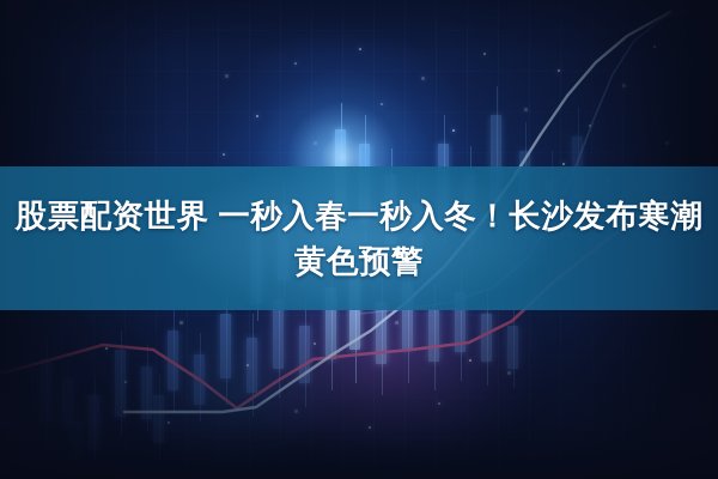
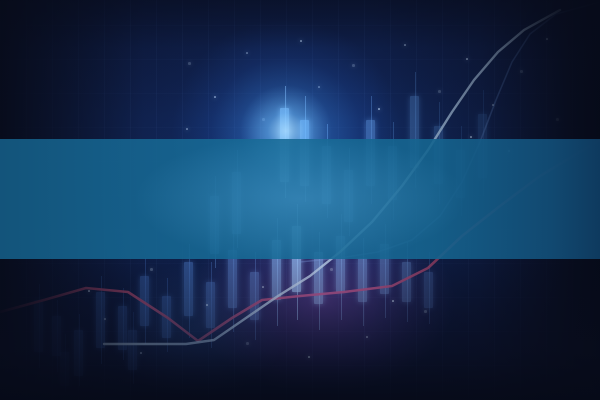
- 股票配资世界 一秒入春一秒入冬！长沙发布寒潮
- 黄色预警
